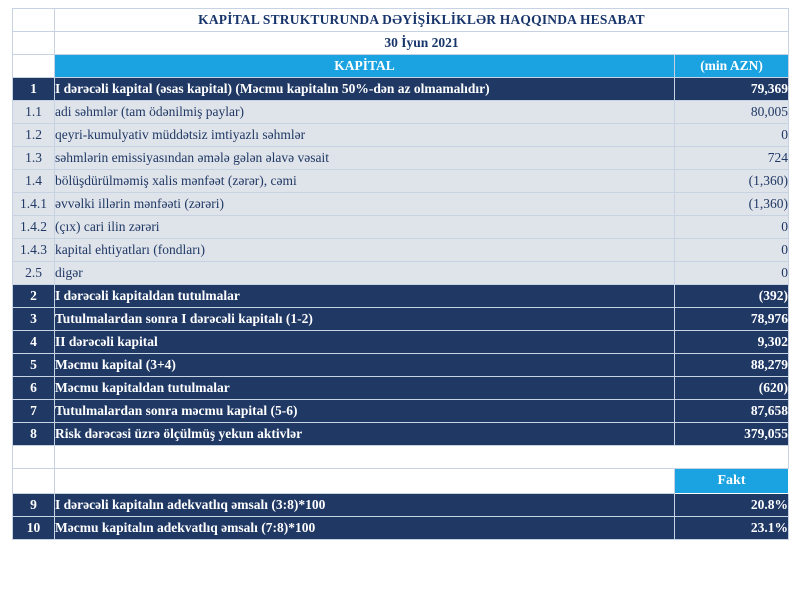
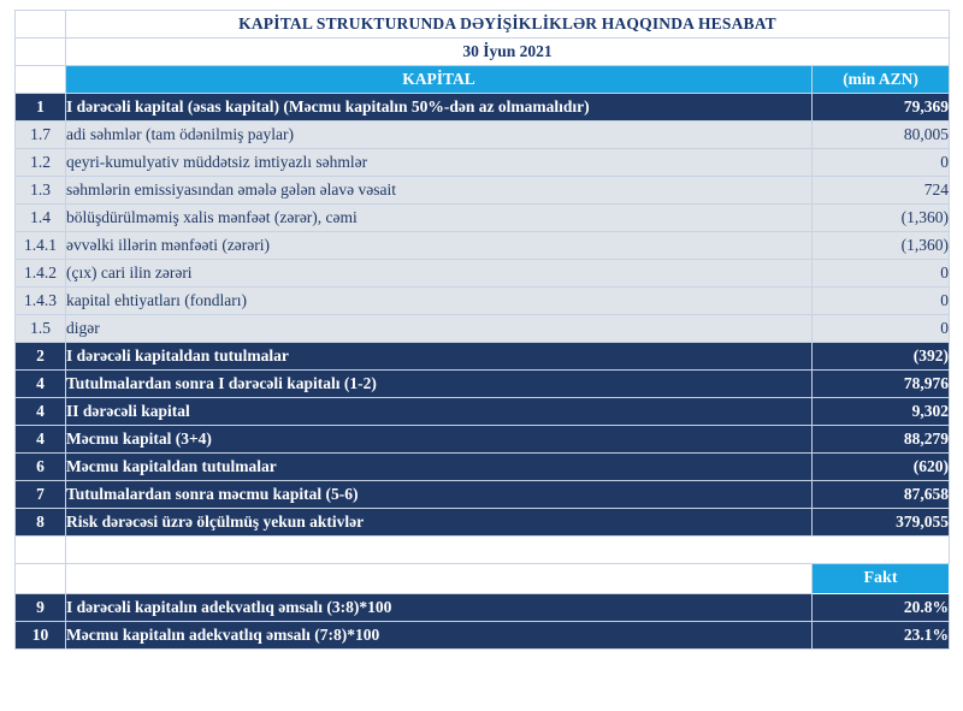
  	KAPİTAL STRUKTURUNDA DƏYİŞİKLİKLƏR HAQQINDA HESABAT
  	30 İyun 2021
  	KAPİTAL	(min AZN)
  1	I dərəcəli kapital (əsas kapital) (Məcmu kapitalın 50%-dən az olmamalıdır)	79,369
- 1.1	adi səhmlər (tam ödənilmiş paylar)	80,005
+ 1.7	adi səhmlər (tam ödənilmiş paylar)	80,005
  1.2	qeyri-kumulyativ müddətsiz imtiyazlı səhmlər	0
  1.3	səhmlərin emissiyasından əmələ gələn əlavə vəsait	724
  1.4	bölüşdürülməmiş xalis mənfəət (zərər), cəmi	(1,360)
  1.4.1	əvvəlki illərin mənfəəti (zərəri)	(1,360)
  1.4.2	(çıx) cari ilin zərəri	0
  1.4.3	kapital ehtiyatları (fondları)	0
- 2.5	digər	0
+ 1.5	digər	0
  2	I dərəcəli kapitaldan tutulmalar	(392)
- 3	Tutulmalardan sonra I dərəcəli kapitalı (1-2)	78,976
+ 4	Tutulmalardan sonra I dərəcəli kapitalı (1-2)	78,976
  4	II dərəcəli kapital	9,302
- 5	Məcmu kapital (3+4)	88,279
+ 4	Məcmu kapital (3+4)	88,279
  6	Məcmu kapitaldan tutulmalar	(620)
  7	Tutulmalardan sonra məcmu kapital (5-6)	87,658
  8	Risk dərəcəsi üzrə ölçülmüş yekun aktivlər	379,055
  		Fakt
  9	I dərəcəli kapitalın adekvatlıq əmsalı (3:8)*100	20.8%
  10	Məcmu kapitalın adekvatlıq əmsalı (7:8)*100	23.1%
